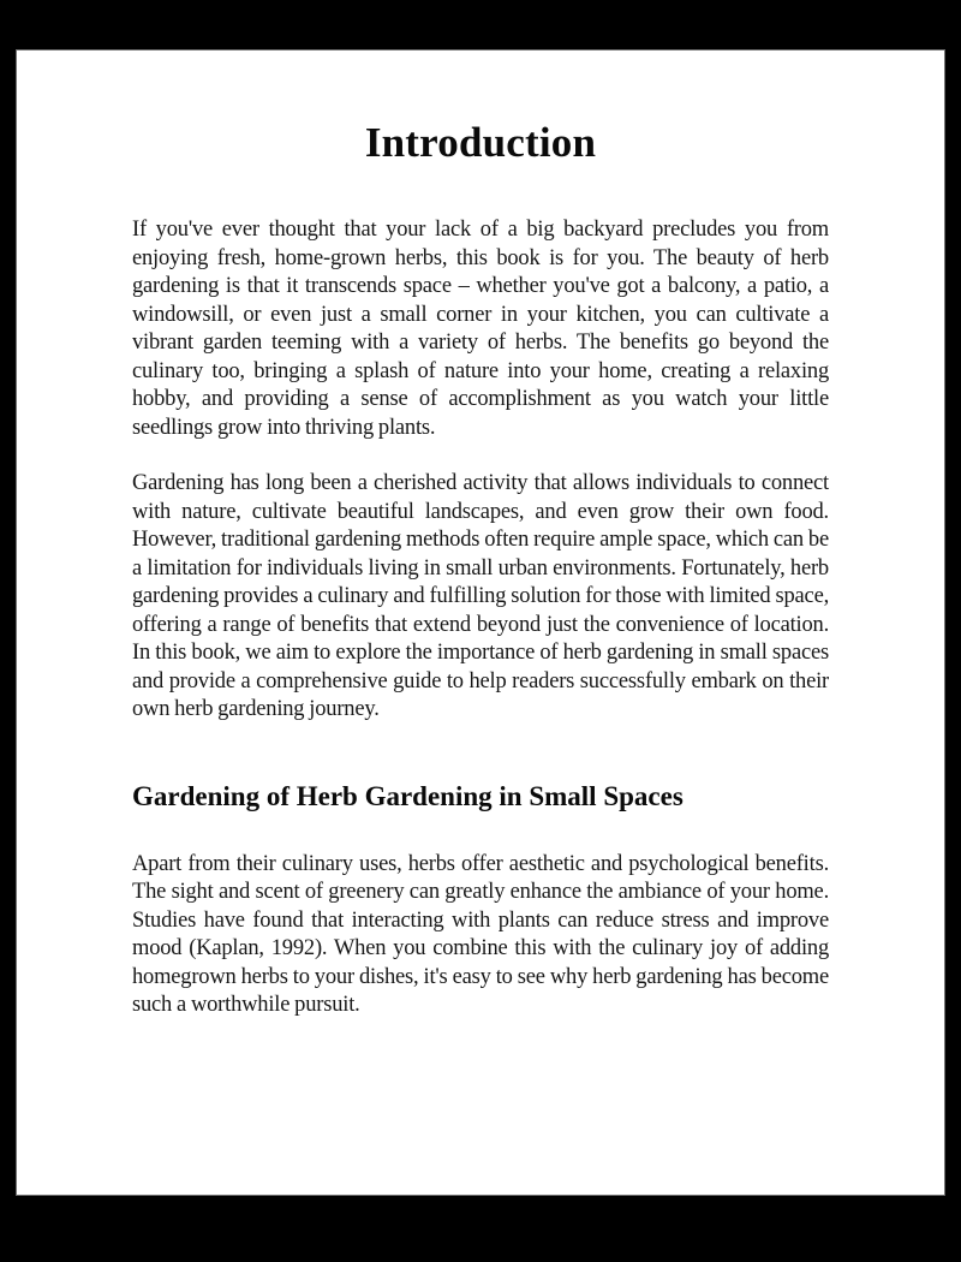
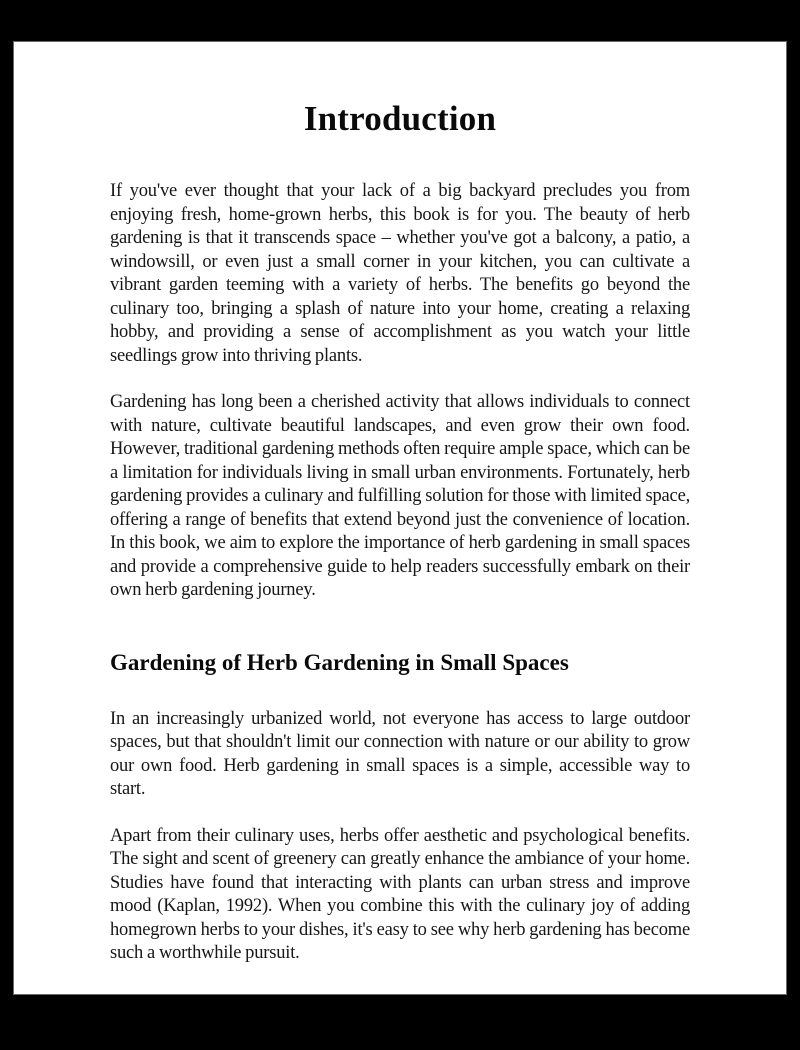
  Introduction
  If you've ever thought that your lack of a big backyard precludes you from enjoying fresh, home-grown herbs, this book is for you. The beauty of herb gardening is that it transcends space – whether you've got a balcony, a patio, a windowsill, or even just a small corner in your kitchen, you can cultivate a vibrant garden teeming with a variety of herbs. The benefits go beyond the culinary too, bringing a splash of nature into your home, creating a relaxing hobby, and providing a sense of accomplishment as you watch your little seedlings grow into thriving plants.
  Gardening has long been a cherished activity that allows individuals to connect with nature, cultivate beautiful landscapes, and even grow their own food. However, traditional gardening methods often require ample space, which can be a limitation for individuals living in small urban environments. Fortunately, herb gardening provides a culinary and fulfilling solution for those with limited space, offering a range of benefits that extend beyond just the convenience of location. In this book, we aim to explore the importance of herb gardening in small spaces and provide a comprehensive guide to help readers successfully embark on their own herb gardening journey.
  Gardening of Herb Gardening in Small Spaces
+ In an increasingly urbanized world, not everyone has access to large outdoor spaces, but that shouldn't limit our connection with nature or our ability to grow our own food. Herb gardening in small spaces is a simple, accessible way to start.
- Apart from their culinary uses, herbs offer aesthetic and psychological benefits. The sight and scent of greenery can greatly enhance the ambiance of your home. Studies have found that interacting with plants can reduce stress and improve mood (Kaplan, 1992). When you combine this with the culinary joy of adding homegrown herbs to your dishes, it's easy to see why herb gardening has become such a worthwhile pursuit.
+ Apart from their culinary uses, herbs offer aesthetic and psychological benefits. The sight and scent of greenery can greatly enhance the ambiance of your home. Studies have found that interacting with plants can urban stress and improve mood (Kaplan, 1992). When you combine this with the culinary joy of adding homegrown herbs to your dishes, it's easy to see why herb gardening has become such a worthwhile pursuit.
